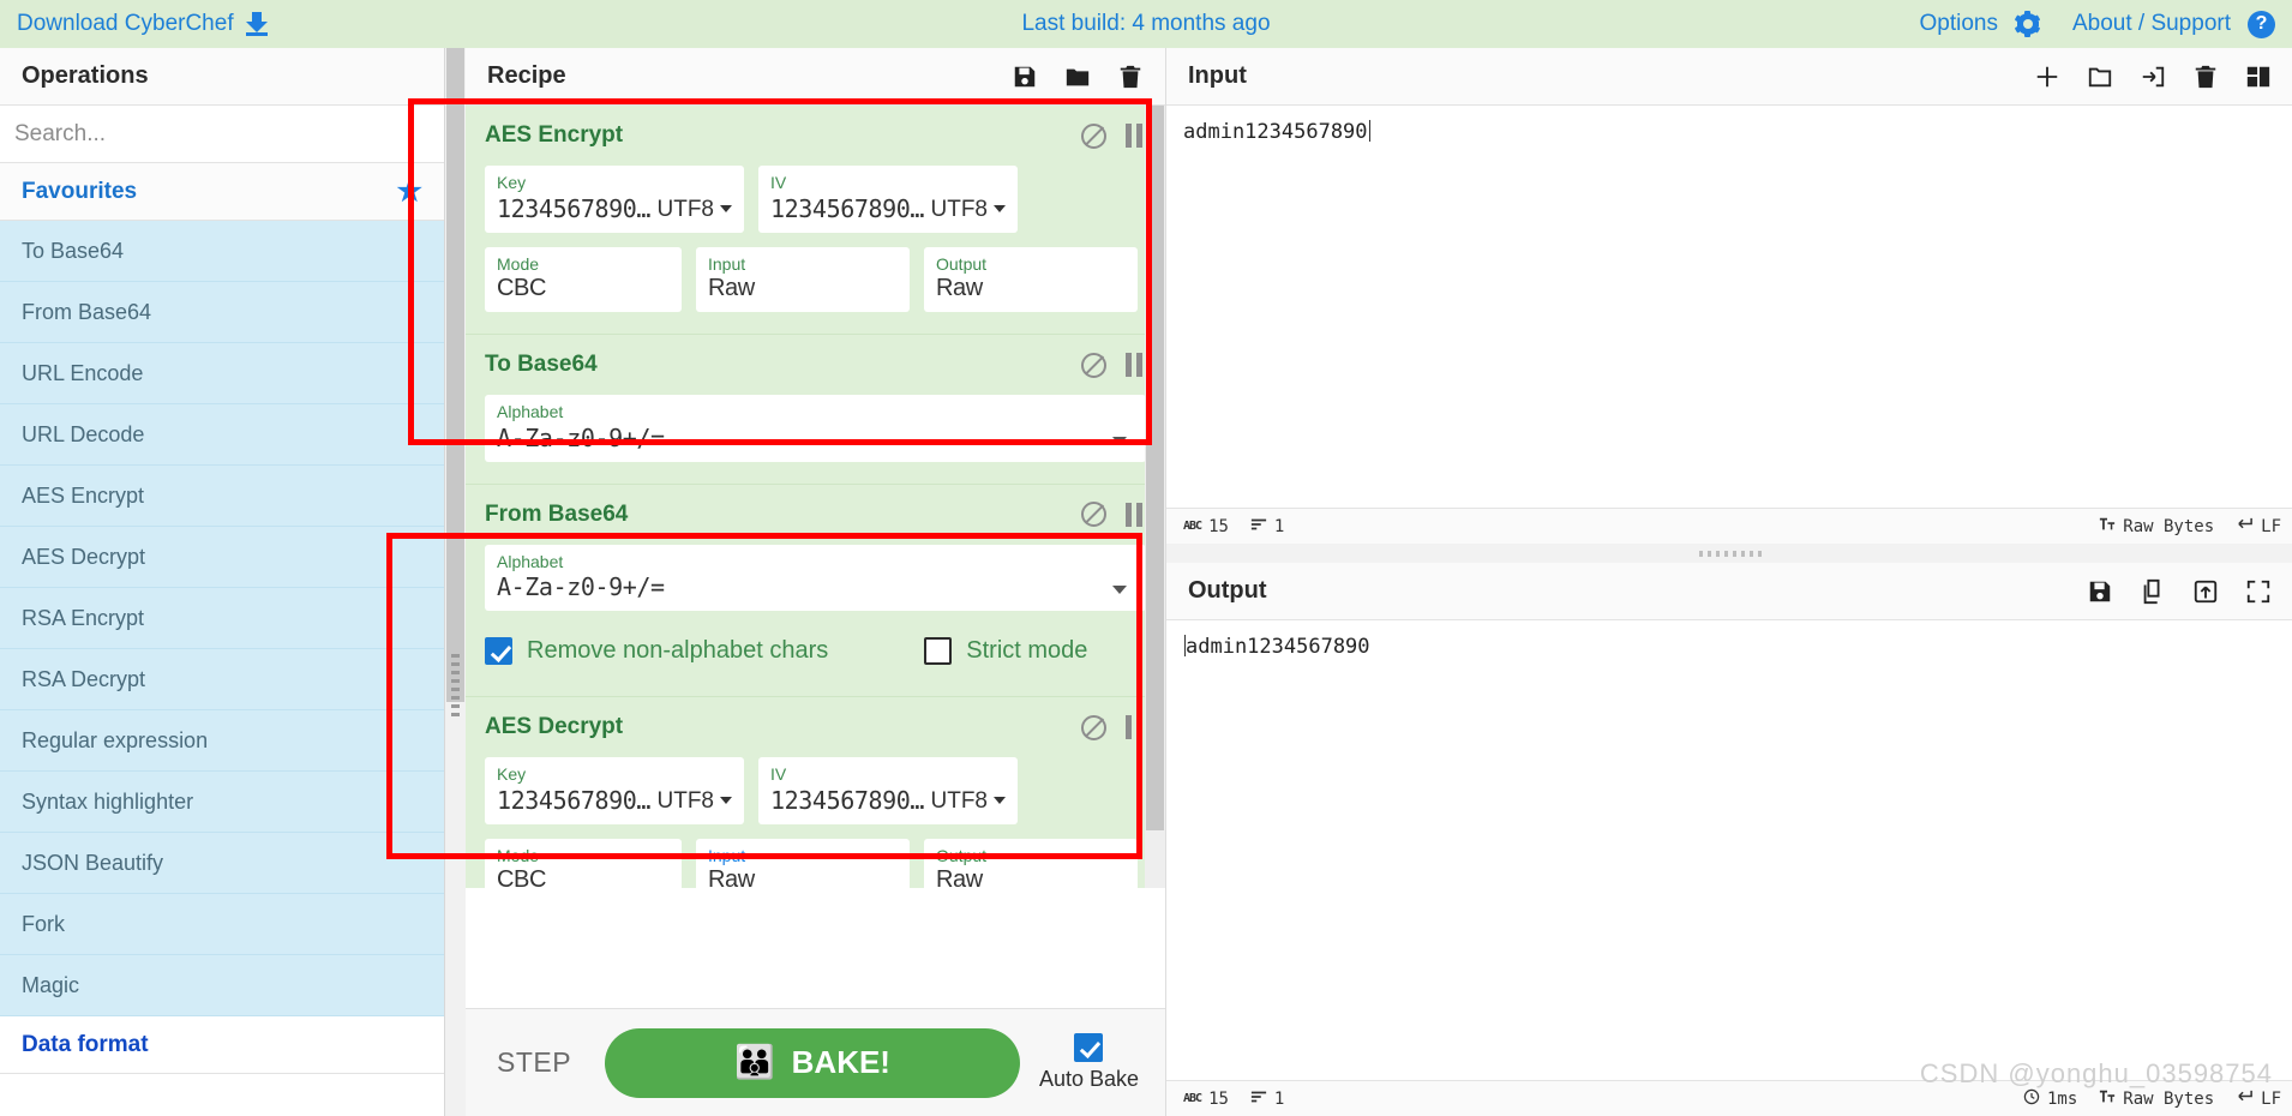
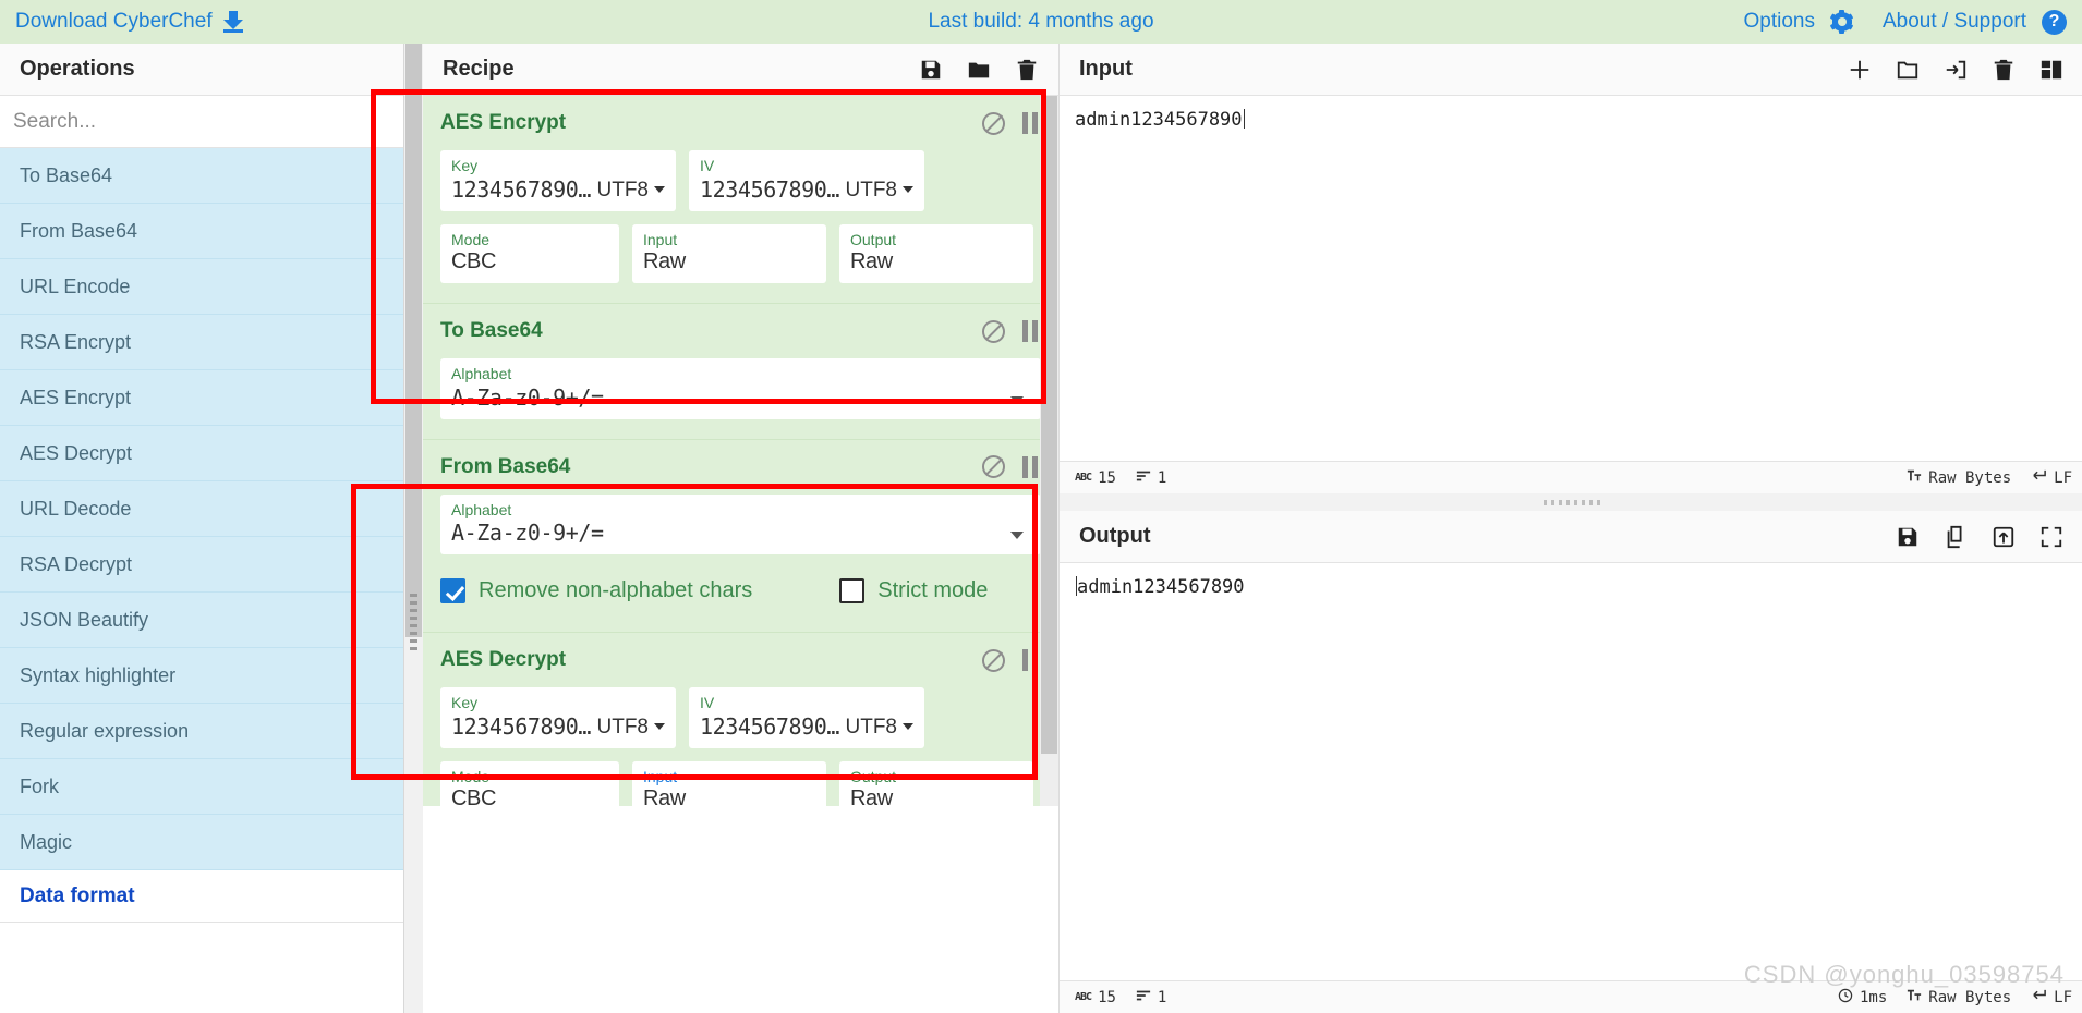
  Download CyberChef
  Last build: 4 months ago
  Options
  About / Support
  ?
  Operations
  Search...
- Favourites
- ★
  To Base64
  From Base64
  URL Encode
- URL Decode
+ RSA Encrypt
  AES Encrypt
  AES Decrypt
- RSA Encrypt
+ URL Decode
  RSA Decrypt
- Regular expression
+ JSON Beautify
  Syntax highlighter
- JSON Beautify
+ Regular expression
  Fork
  Magic
  Data format
  Recipe
  AES Encrypt
  Key
  1234567890…
  UTF8
  IV
  1234567890…
  UTF8
  Mode
  CBC
  Input
  Raw
  Output
  Raw
  To Base64
  Alphabet
  A-Za-z0-9+/=
  From Base64
  Alphabet
  A-Za-z0-9+/=
  Remove non-alphabet chars
  Strict mode
  AES Decrypt
  Key
  1234567890…
  UTF8
  IV
  1234567890…
  UTF8
  Mode
  CBC
  Input
  Raw
  Output
  Raw
- STEP
- 👪
- BAKE!
- Auto Bake
  Input
  admin1234567890
  ABC
  15
  1
  Raw Bytes
  LF
  Output
  admin1234567890
  ABC
  15
  1
  1ms
  Raw Bytes
  LF
  CSDN @yonghu_03598754
